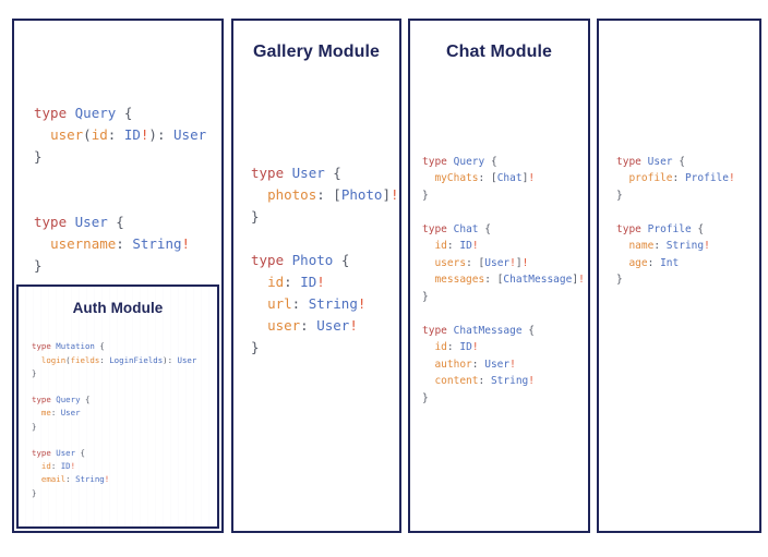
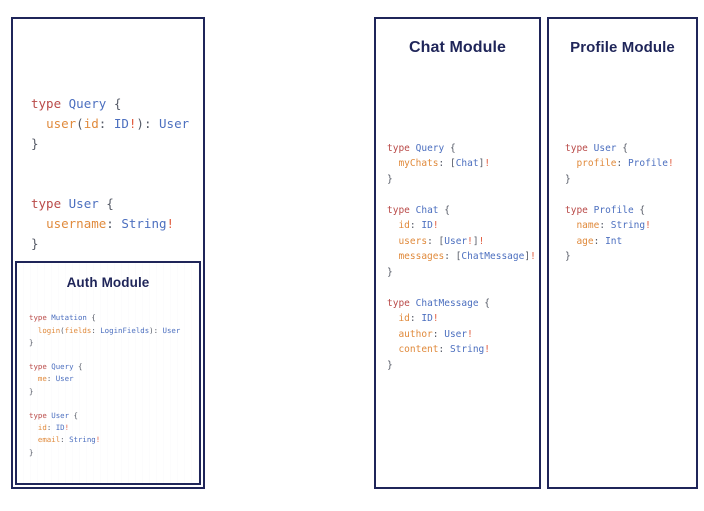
  type Query { user(id: ID!): User } type User { username: String! }
  Auth Module
  type Mutation { login(fields: LoginFields): User } type Query { me: User } type User { id: ID! email: String! }
- Gallery Module
- type User { photos: [Photo]! } type Photo { id: ID! url: String! user: User! }
  Chat Module
  type Query { myChats: [Chat]! } type Chat { id: ID! users: [User!]! messages: [ChatMessage]! } type ChatMessage { id: ID! author: User! content: String! }
+ Profile Module
  type User { profile: Profile! } type Profile { name: String! age: Int }
